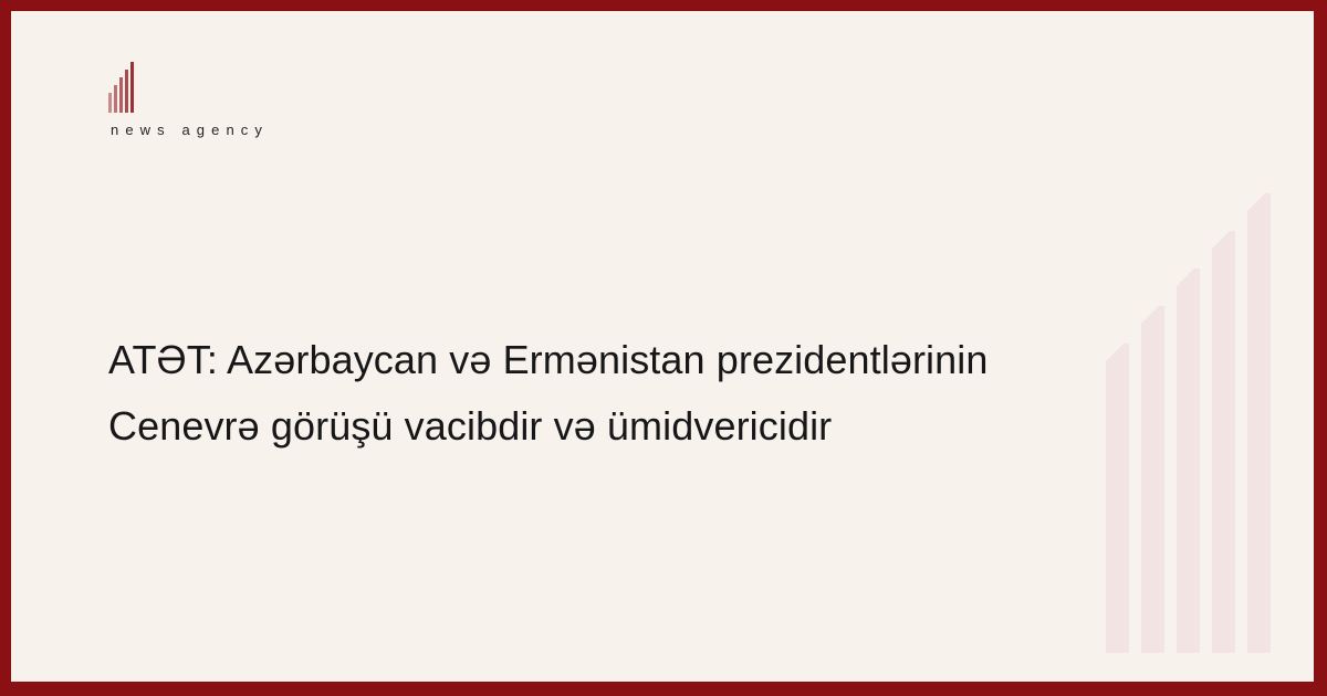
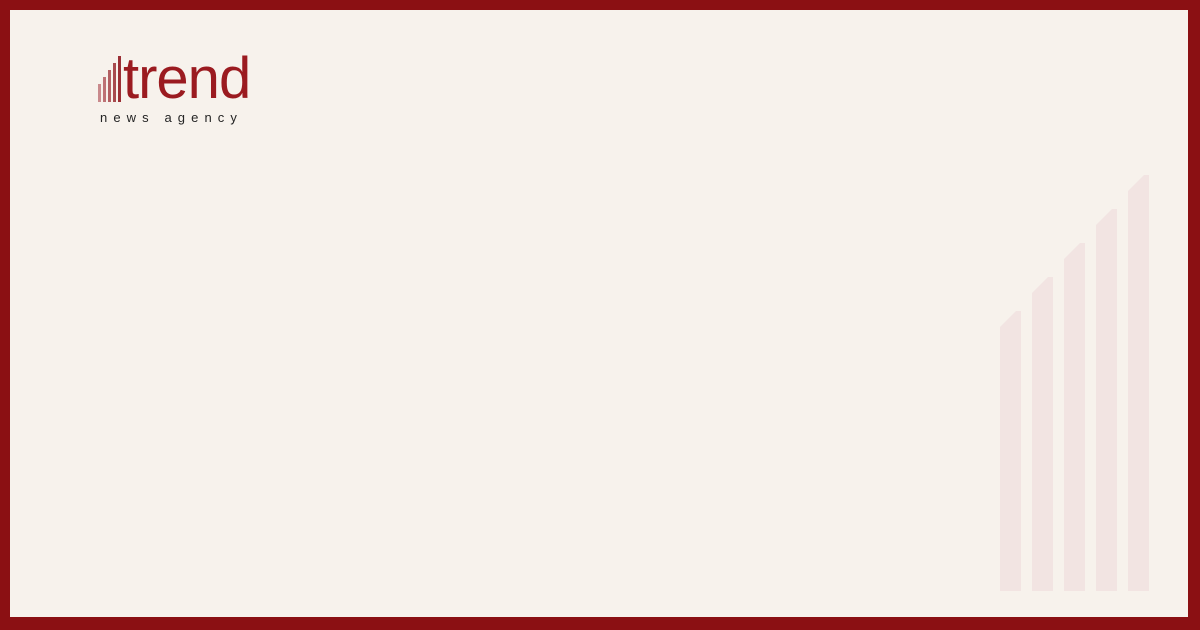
+ trend
  news agency
- ATƏT: Azərbaycan və Ermənistan prezidentlərinin
- Cenevrə görüşü vacibdir və ümidvericidir
